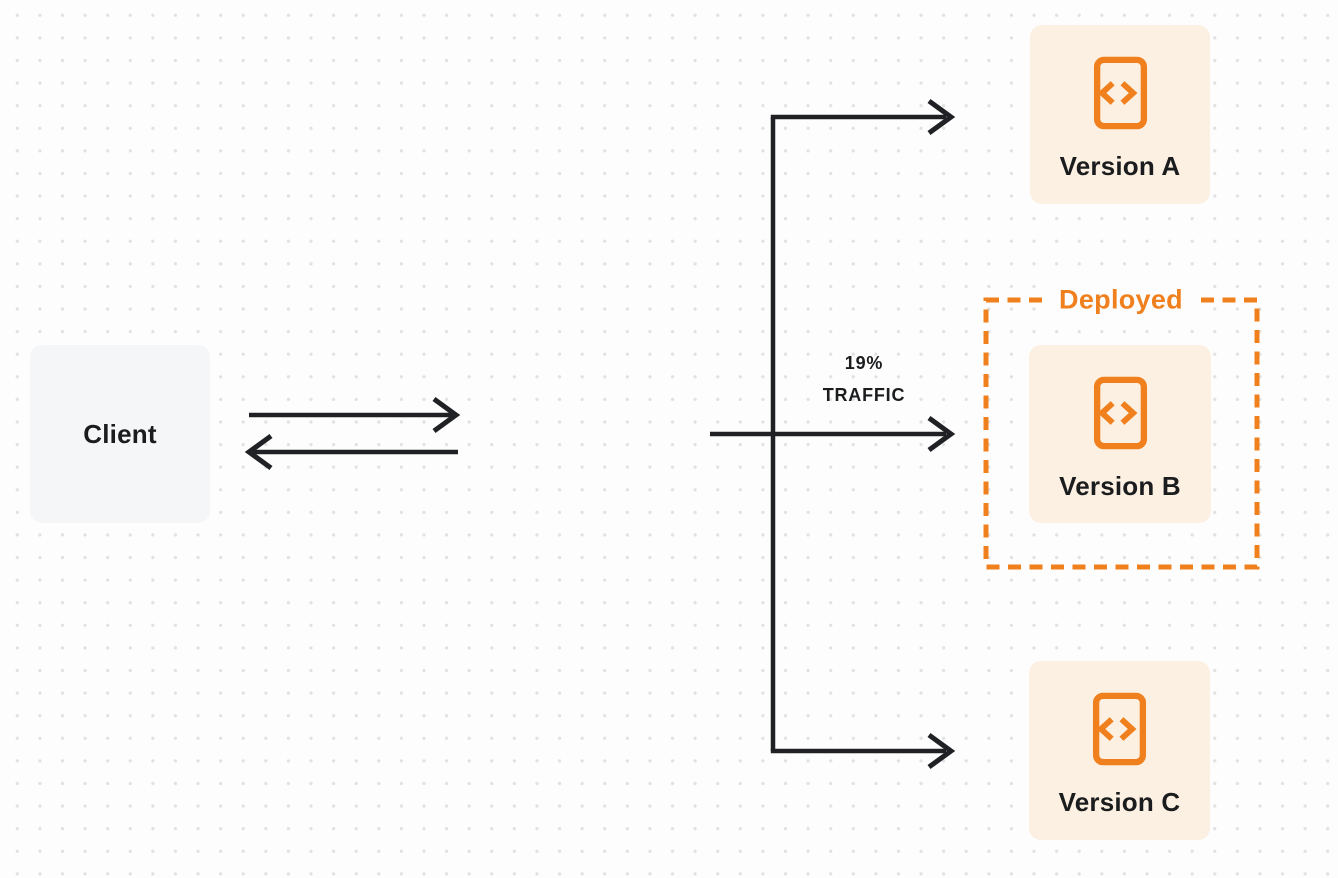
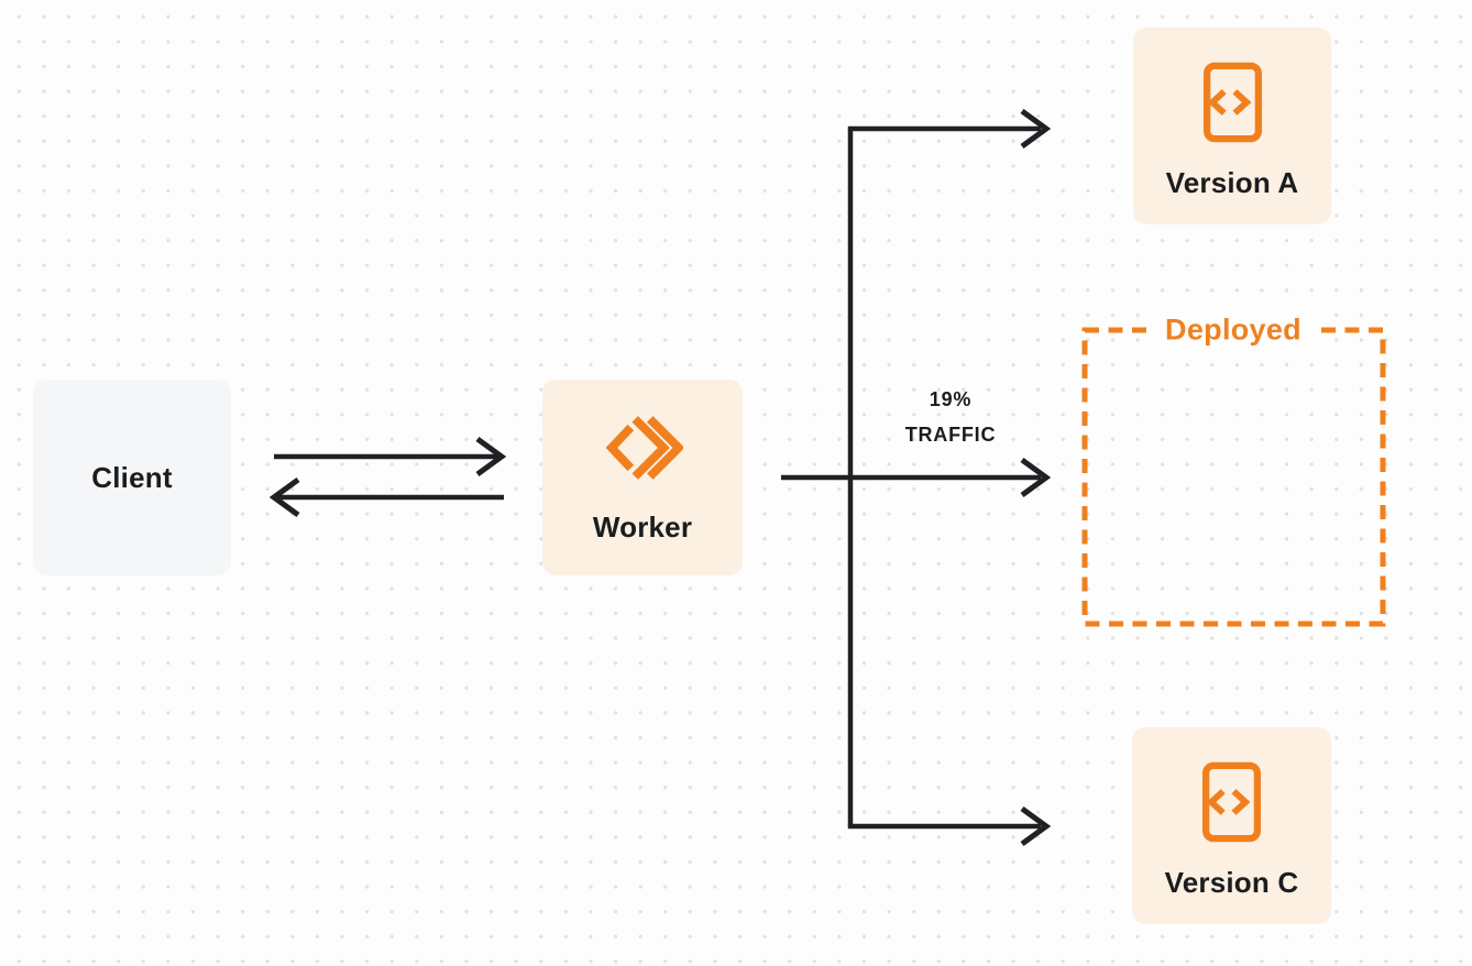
  Client
+ Worker
  Version A
- Version B
  Version C
  Deployed
  19%
  TRAFFIC
